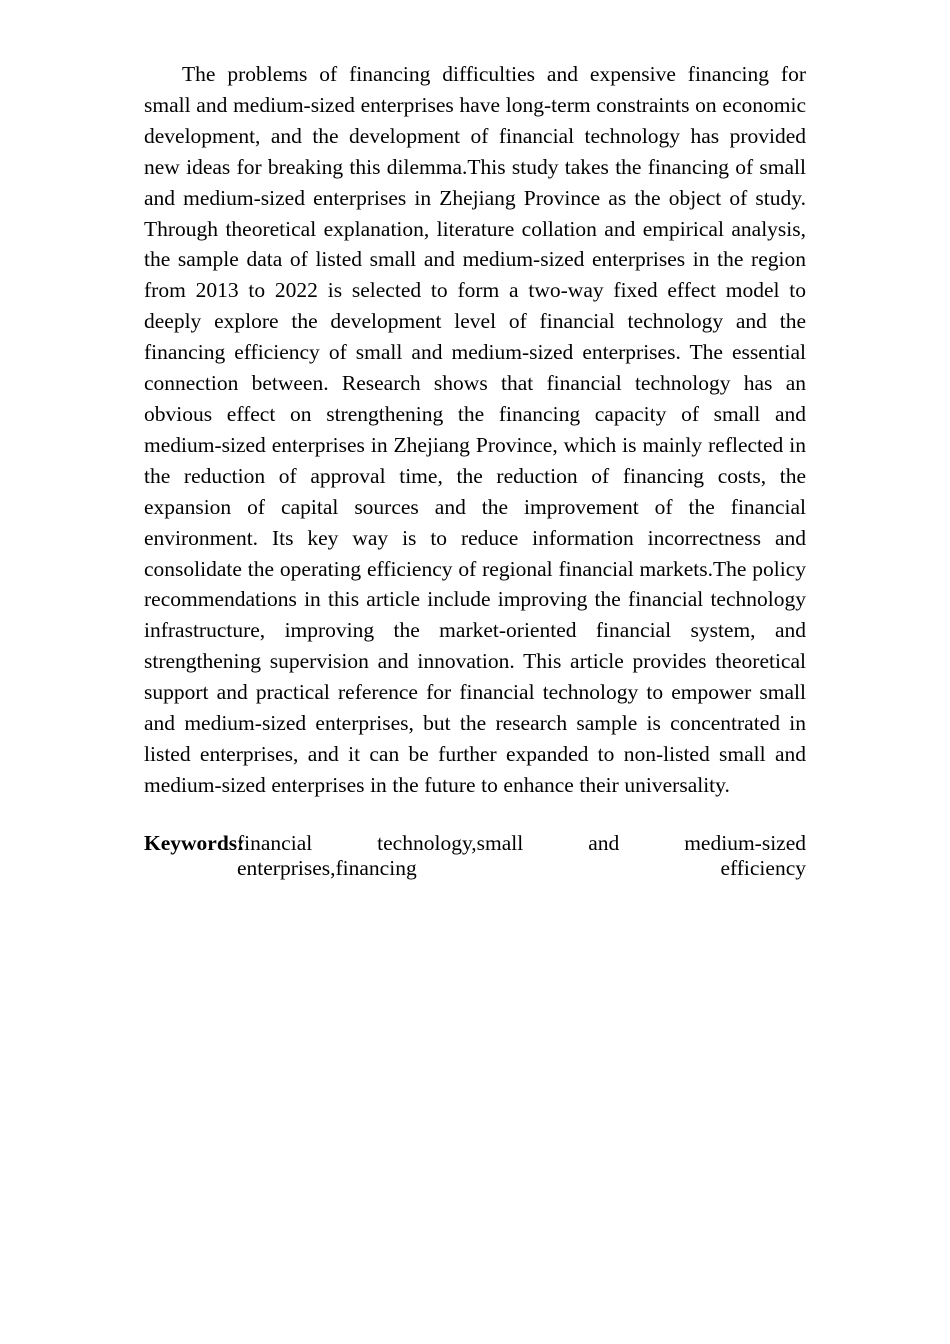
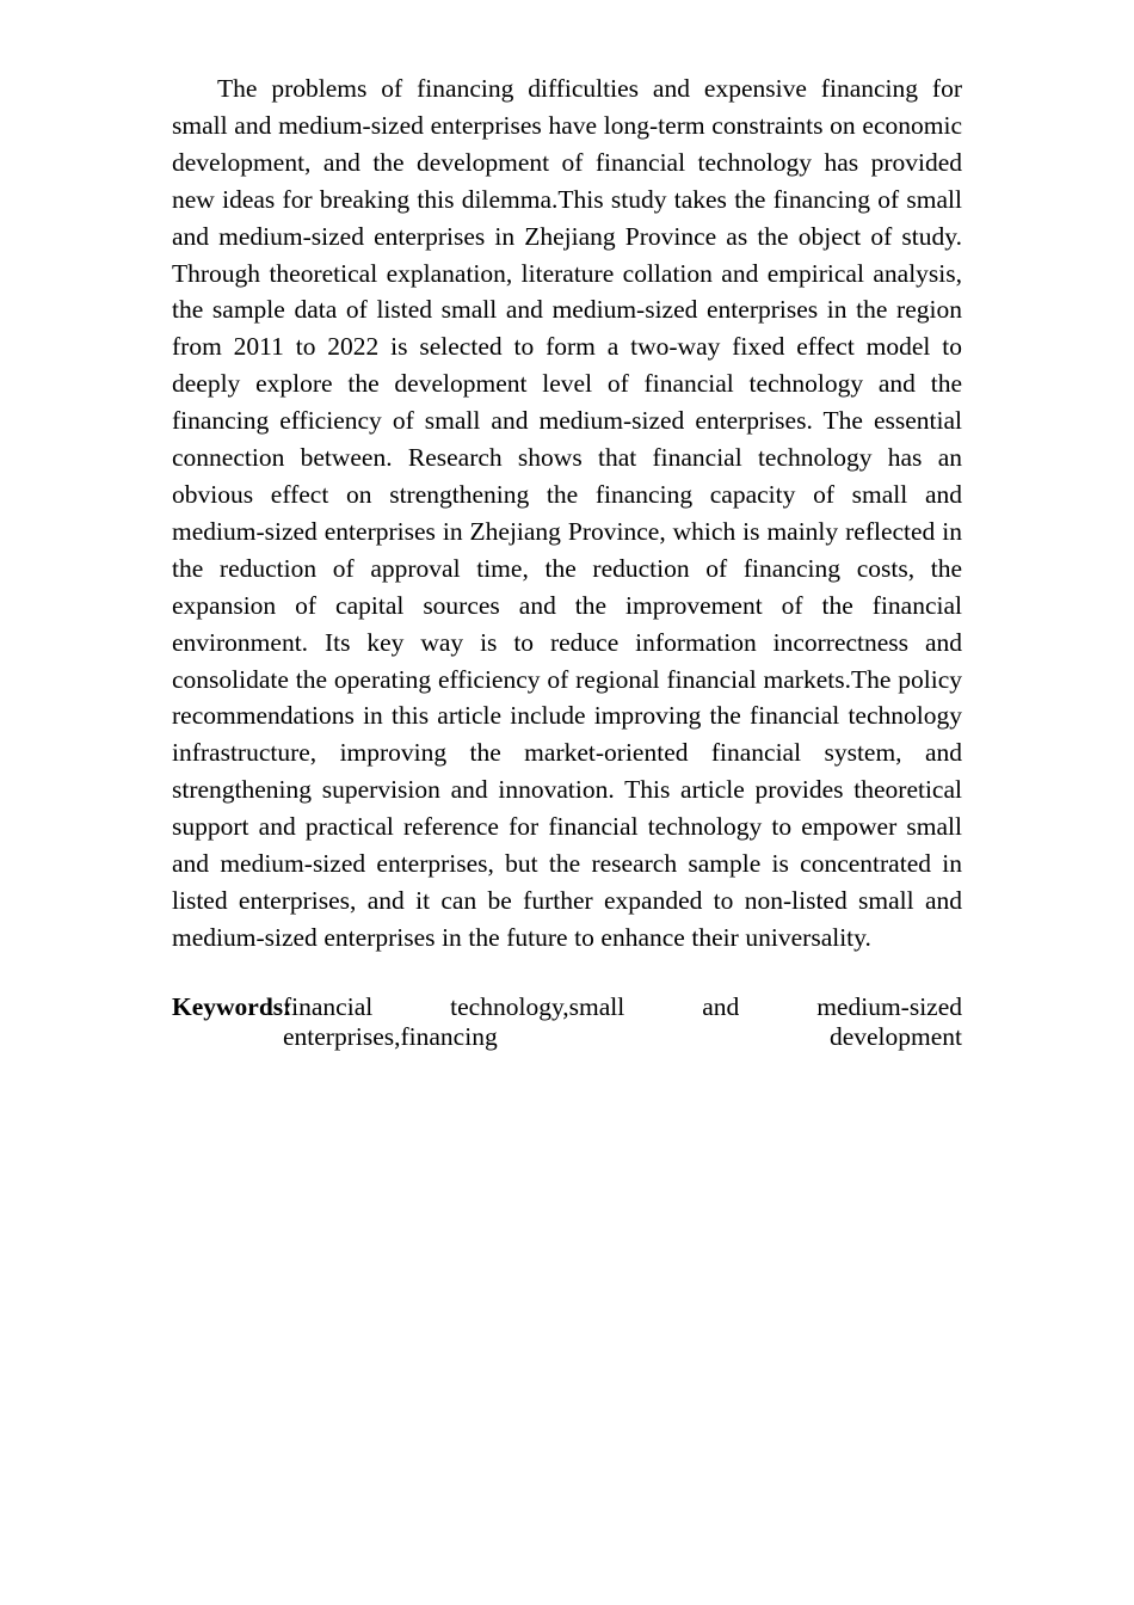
- The problems of financing difficulties and expensive financing for small and medium-sized enterprises have long-term constraints on economic development, and the development of financial technology has provided new ideas for breaking this dilemma.This study takes the financing of small and medium-sized enterprises in Zhejiang Province as the object of study. Through theoretical explanation, literature collation and empirical analysis, the sample data of listed small and medium-sized enterprises in the region from 2013 to 2022 is selected to form a two-way fixed effect model to deeply explore the development level of financial technology and the financing efficiency of small and medium-sized enterprises. The essential connection between. Research shows that financial technology has an obvious effect on strengthening the financing capacity of small and medium-sized enterprises in Zhejiang Province, which is mainly reflected in the reduction of approval time, the reduction of financing costs, the expansion of capital sources and the improvement of the financial environment. Its key way is to reduce information incorrectness and consolidate the operating efficiency of regional financial markets.The policy recommendations in this article include improving the financial technology infrastructure, improving the market-oriented financial system, and strengthening supervision and innovation. This article provides theoretical support and practical reference for financial technology to empower small and medium-sized enterprises, but the research sample is concentrated in listed enterprises, and it can be further expanded to non-listed small and medium-sized enterprises in the future to enhance their universality.
+ The problems of financing difficulties and expensive financing for small and medium-sized enterprises have long-term constraints on economic development, and the development of financial technology has provided new ideas for breaking this dilemma.This study takes the financing of small and medium-sized enterprises in Zhejiang Province as the object of study. Through theoretical explanation, literature collation and empirical analysis, the sample data of listed small and medium-sized enterprises in the region from 2011 to 2022 is selected to form a two-way fixed effect model to deeply explore the development level of financial technology and the financing efficiency of small and medium-sized enterprises. The essential connection between. Research shows that financial technology has an obvious effect on strengthening the financing capacity of small and medium-sized enterprises in Zhejiang Province, which is mainly reflected in the reduction of approval time, the reduction of financing costs, the expansion of capital sources and the improvement of the financial environment. Its key way is to reduce information incorrectness and consolidate the operating efficiency of regional financial markets.The policy recommendations in this article include improving the financial technology infrastructure, improving the market-oriented financial system, and strengthening supervision and innovation. This article provides theoretical support and practical reference for financial technology to empower small and medium-sized enterprises, but the research sample is concentrated in listed enterprises, and it can be further expanded to non-listed small and medium-sized enterprises in the future to enhance their universality.
- Keywordsfinancial technology,small and medium-sized enterprises,financing efficiency
+ Keywordsfinancial technology,small and medium-sized enterprises,financing development
